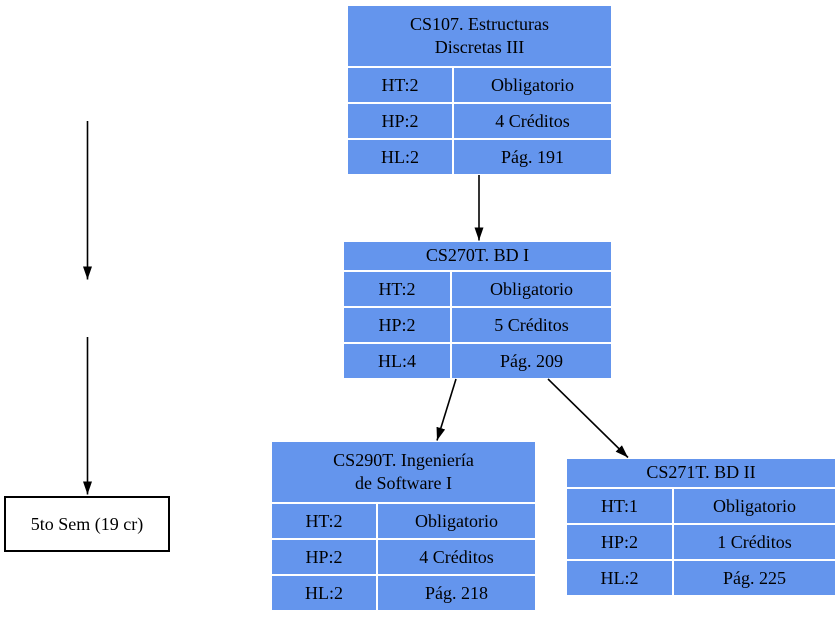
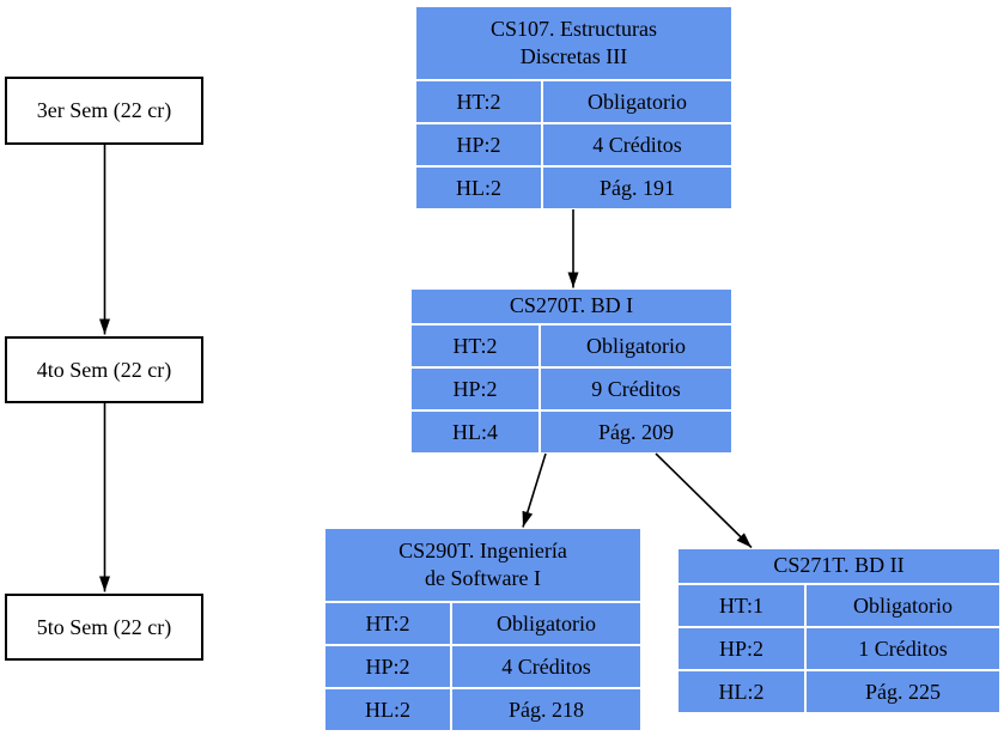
+ 3er Sem (22 cr)
+ 4to Sem (22 cr)
- 5to Sem (19 cr)
+ 5to Sem (22 cr)
  CS107. Estructuras
  Discretas III
  HT:2
  Obligatorio
  HP:2
  4 Créditos
  HL:2
  Pág. 191
  CS270T. BD I
  HT:2
  Obligatorio
  HP:2
- 5 Créditos
+ 9 Créditos
  HL:4
  Pág. 209
  CS290T. Ingeniería
  de Software I
  HT:2
  Obligatorio
  HP:2
  4 Créditos
  HL:2
  Pág. 218
  CS271T. BD II
  HT:1
  Obligatorio
  HP:2
  1 Créditos
  HL:2
  Pág. 225
